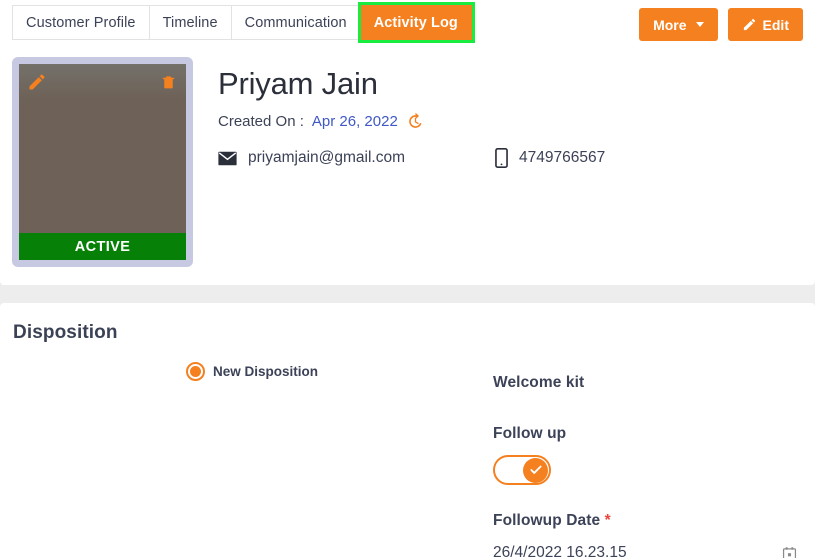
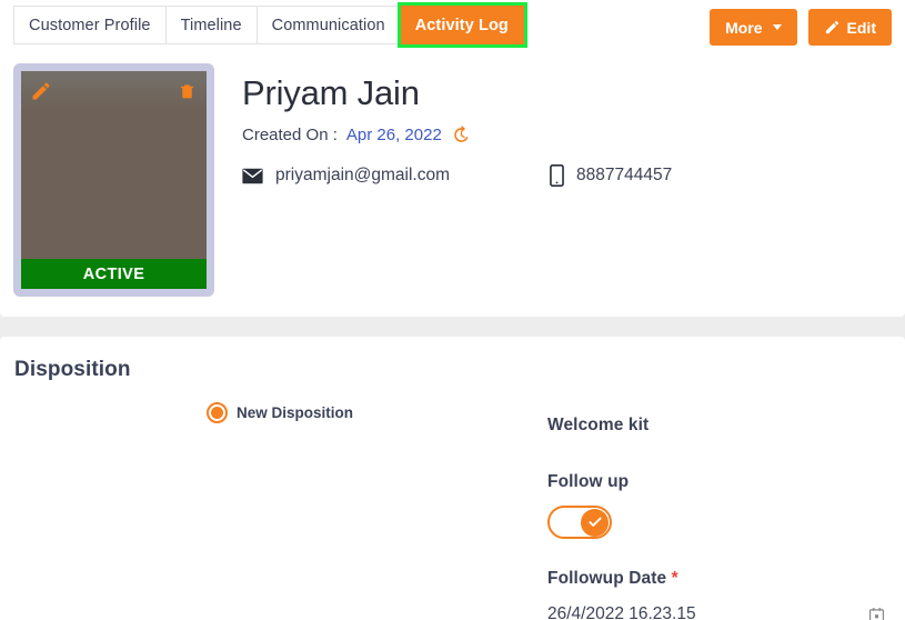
  Customer Profile
  Timeline
  Communication
  Activity Log
  More
  Edit
  ACTIVE
  Priyam Jain
  Created On :
  Apr 26, 2022
  priyamjain@gmail.com
- 4749766567
+ 8887744457
  Disposition
  New Disposition
  Welcome kit
  Follow up
  Followup Date *
  26/4/2022 16.23.15
